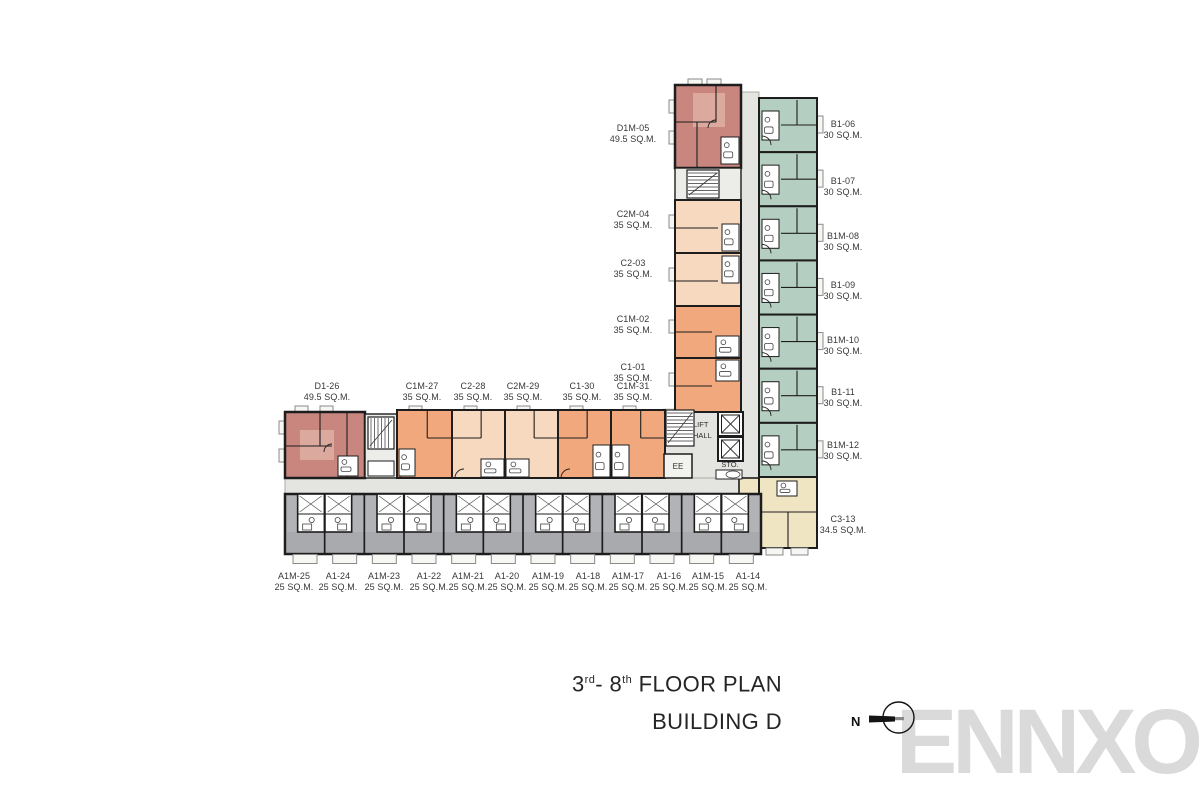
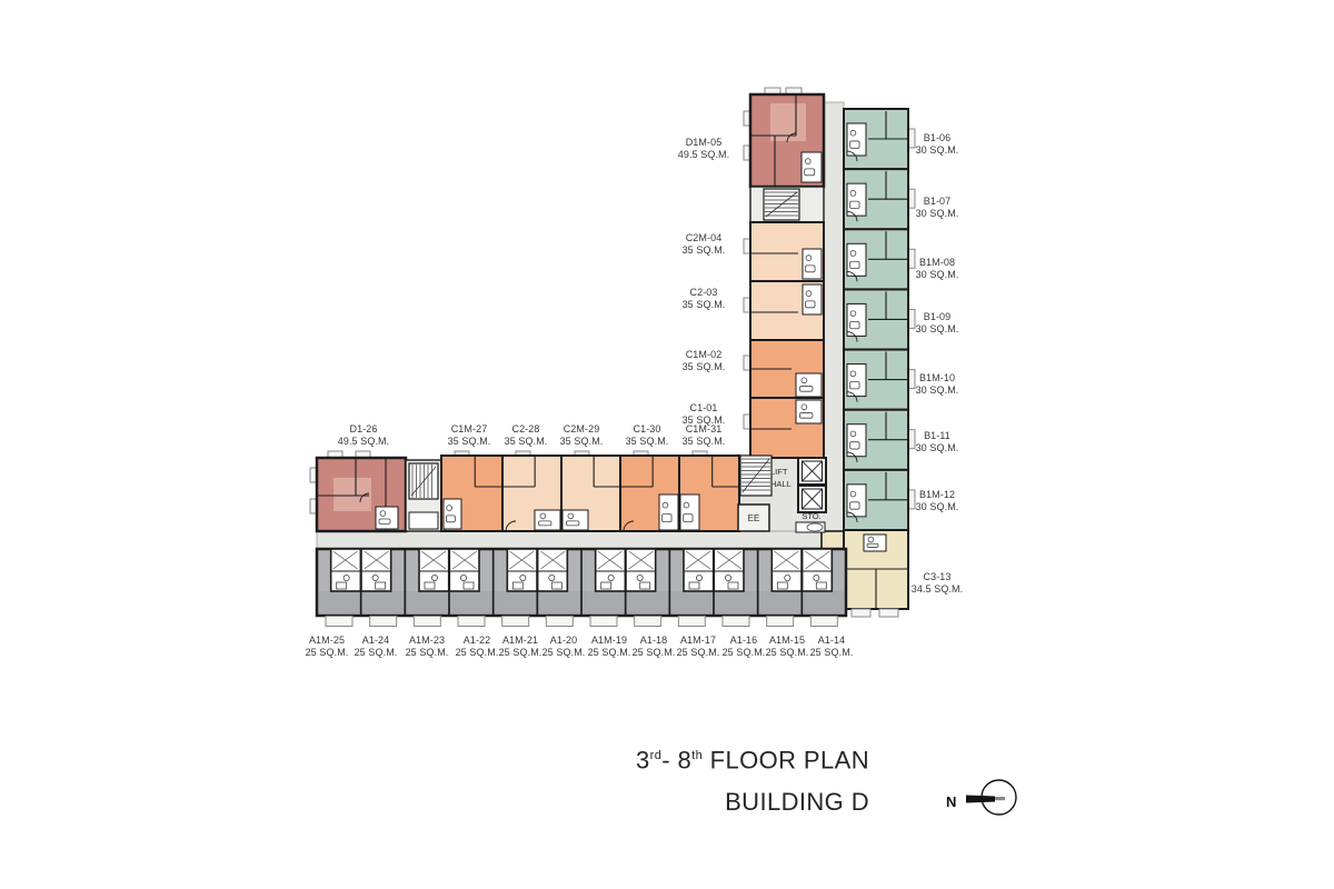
- ENNXO
  D1M-05
  49.5 SQ.M.
  C2M-04
  35 SQ.M.
  C2-03
  35 SQ.M.
  C1M-02
  35 SQ.M.
  C1-01
  35 SQ.M.
  B1-06
  30 SQ.M.
  B1-07
  30 SQ.M.
  B1M-08
  30 SQ.M.
  B1-09
  30 SQ.M.
  B1M-10
  30 SQ.M.
  B1-11
  30 SQ.M.
  B1M-12
  30 SQ.M.
  C3-13
  34.5 SQ.M.
  D1-26
  49.5 SQ.M.
  C1M-27
  35 SQ.M.
  C2-28
  35 SQ.M.
  C2M-29
  35 SQ.M.
  C1-30
  35 SQ.M.
  C1M-31
  35 SQ.M.
  A1M-25
  25 SQ.M.
  A1-24
  25 SQ.M.
  A1M-23
  25 SQ.M.
  A1-22
  25 SQ.M.
  A1M-21
  25 SQ.M.
  A1-20
  25 SQ.M.
  A1M-19
  25 SQ.M.
  A1-18
  25 SQ.M.
  A1M-17
  25 SQ.M.
  A1-16
  25 SQ.M.
  A1M-15
  25 SQ.M.
  A1-14
  25 SQ.M.
  LIFT
  HALL
  STO.
  EE
  3rd- 8th FLOOR PLAN
  BUILDING D
  N
